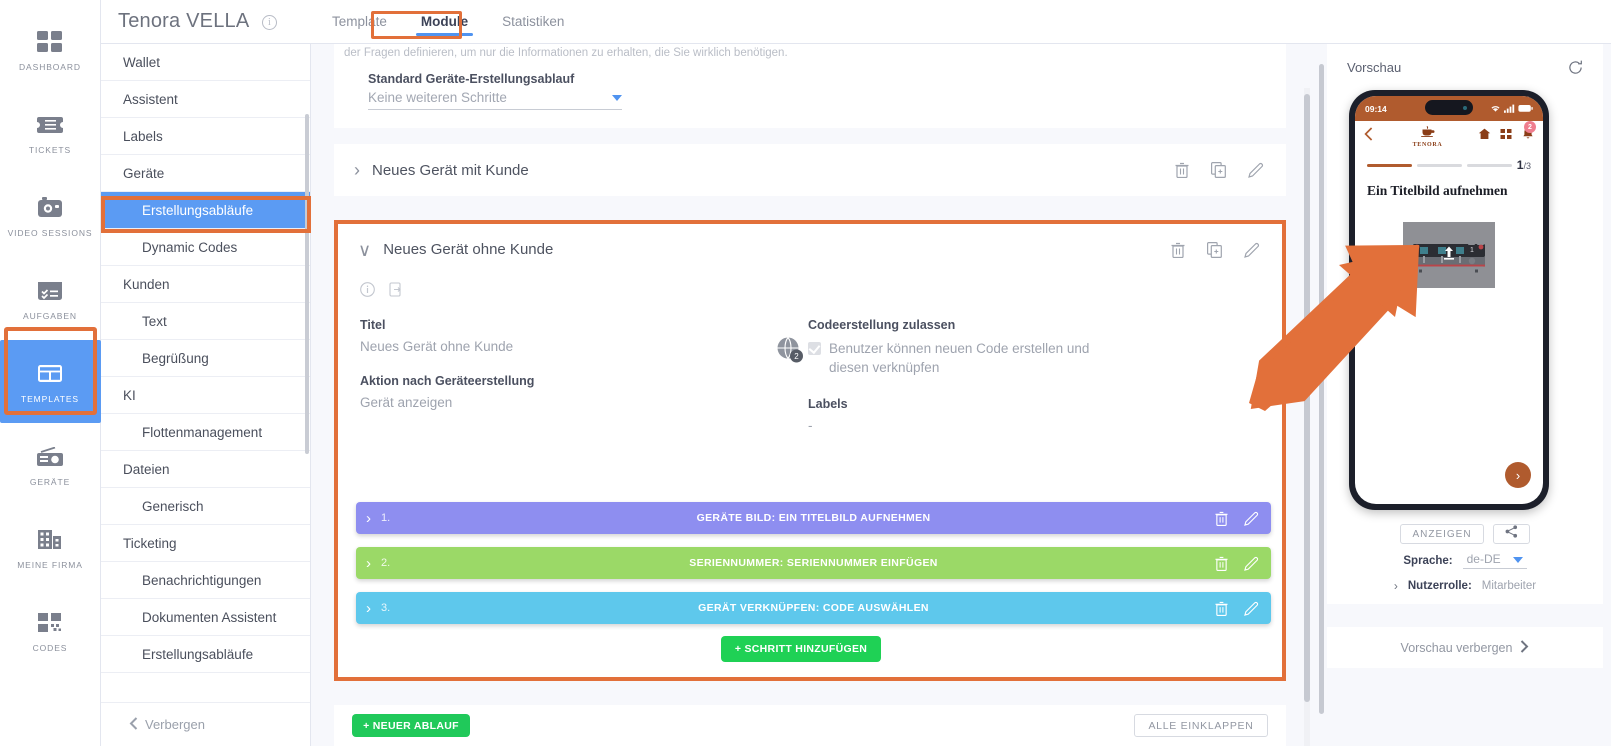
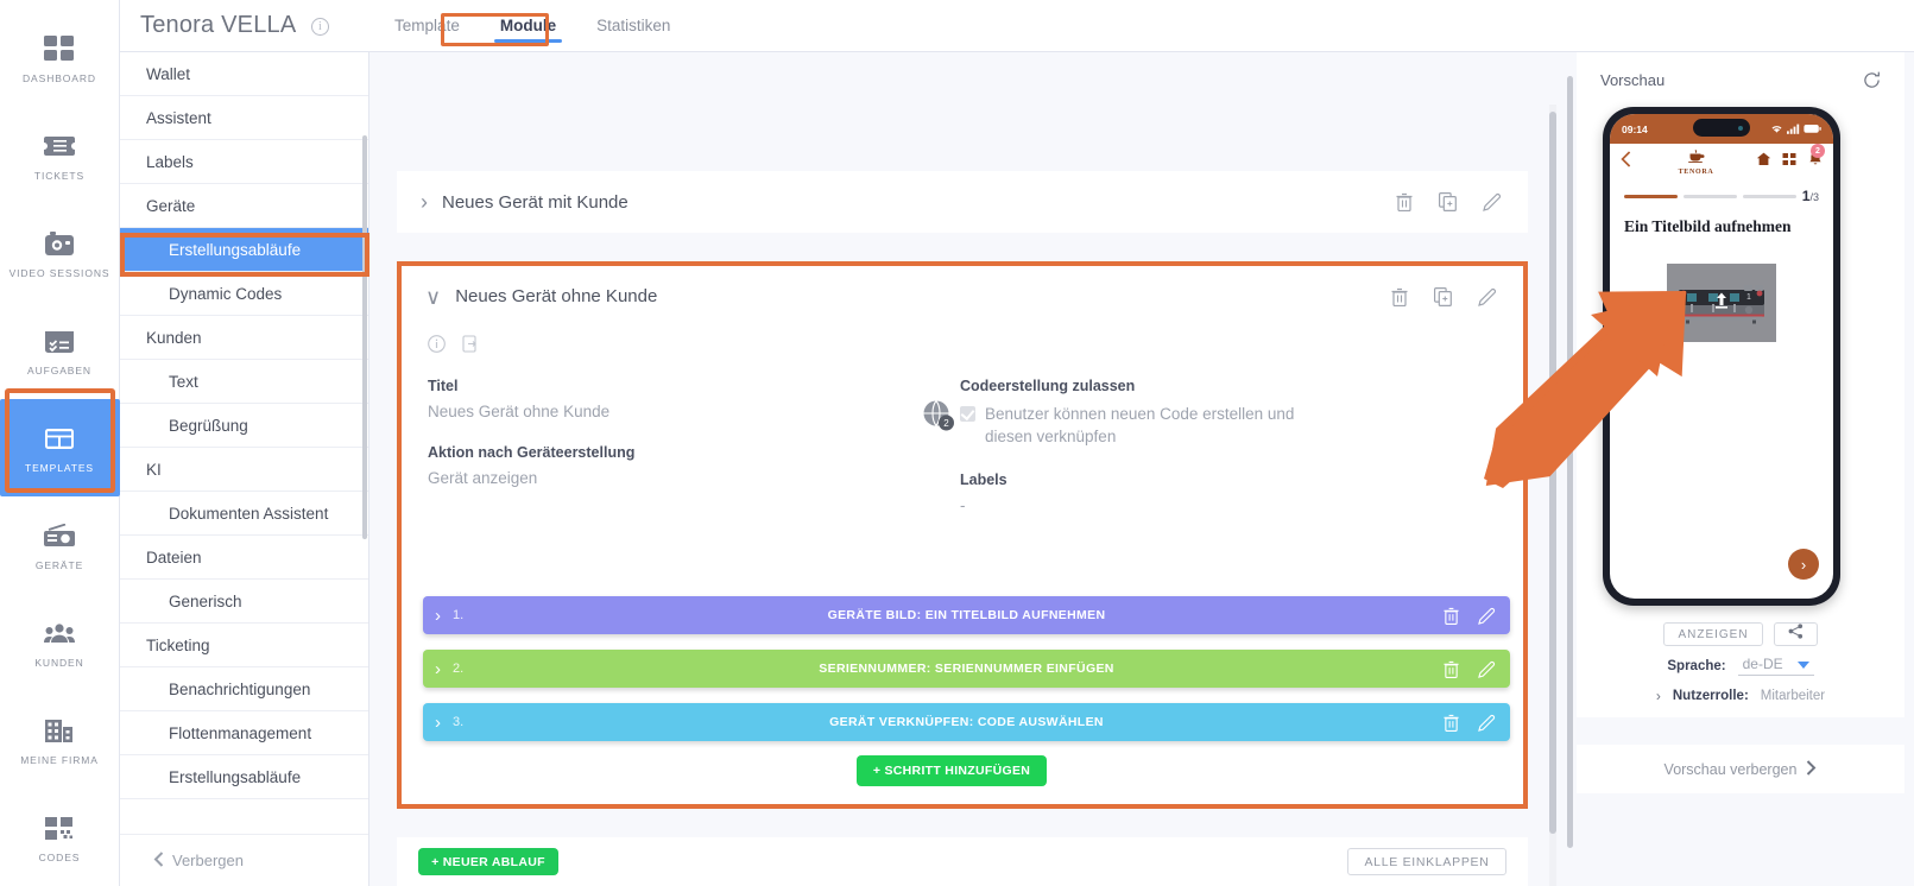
  DASHBOARD
  TICKETS
  VIDEO SESSIONS
  AUFGABEN
  TEMPLATES
  GERÄTE
+ KUNDEN
  MEINE FIRMA
  CODES
  Wallet
  Assistent
  Labels
  Geräte
  Erstellungsabläufe
  Dynamic Codes
  Kunden
  Text
  Begrüßung
  KI
- Flottenmanagement
+ Dokumenten Assistent
  Dateien
  Generisch
  Ticketing
  Benachrichtigungen
- Dokumenten Assistent
+ Flottenmanagement
  Erstellungsabläufe
  Verbergen
  Tenora VELLA i
  Template
  Module
  Statistiken
- der Fragen definieren, um nur die Informationen zu erhalten, die Sie wirklich benötigen.
- Standard Geräte-Erstellungsablauf
- Keine weiteren Schritte
  ›
  Neues Gerät mit Kunde
  ∨
  Neues Gerät ohne Kunde
  Titel
  Neues Gerät ohne Kunde
  Aktion nach Geräteerstellung
  Gerät anzeigen
  2
  Codeerstellung zulassen
  Benutzer können neuen Code erstellen und diesen verknüpfen
  Labels
  -
  ›
  1.
  GERÄTE BILD: EIN TITELBILD AUFNEHMEN
  ›
  2.
  SERIENNUMMER: SERIENNUMMER EINFÜGEN
  ›
  3.
  GERÄT VERKNÜPFEN: CODE AUSWÄHLEN
  + SCHRITT HINZUFÜGEN
  + NEUER ABLAUF
  ALLE EINKLAPPEN
  Vorschau
  09:14
  1/3
  Ein Titelbild aufnehmen
  ›
  ANZEIGEN
  Sprache:
  de-DE
  ›
  Nutzerrolle:
  Mitarbeiter
  Vorschau verbergen
